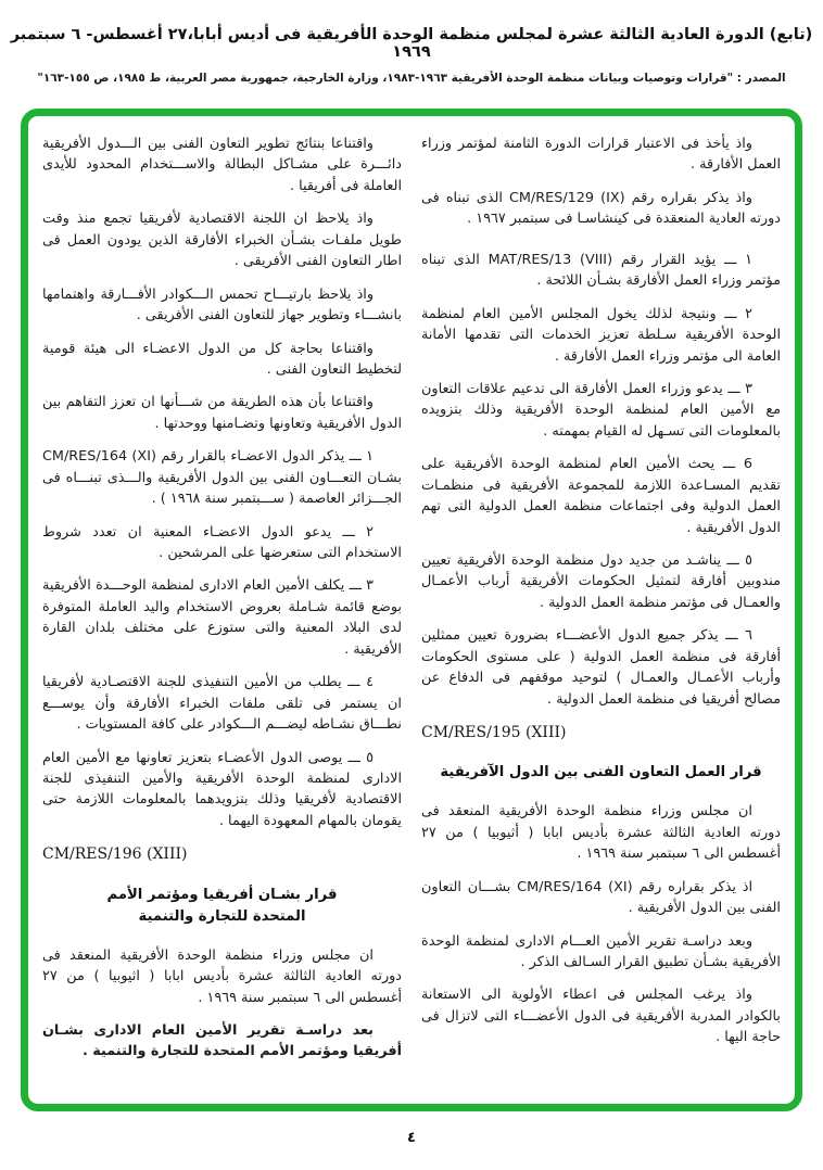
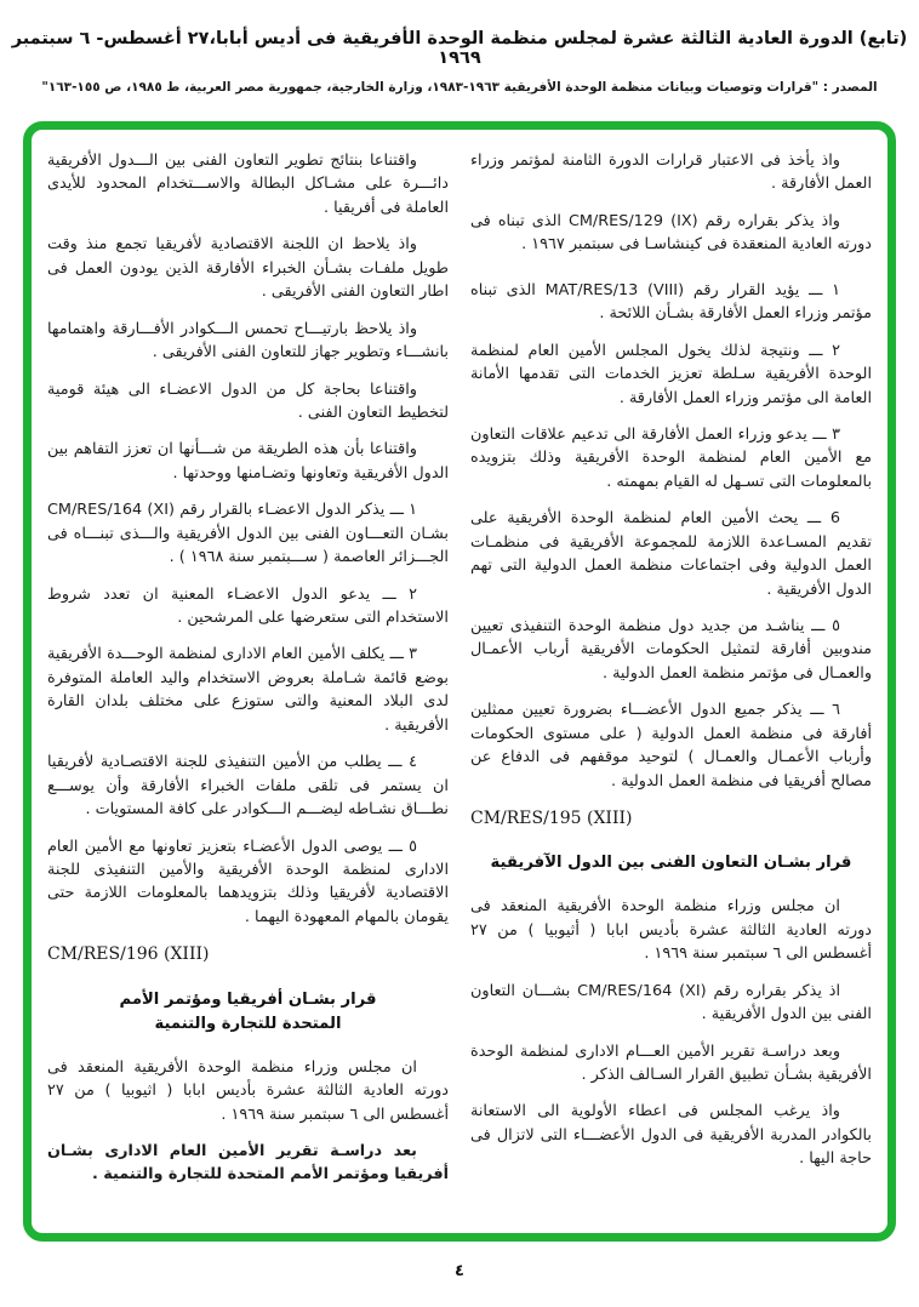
  (تابع) الدورة العادية الثالثة عشرة لمجلس منظمة الوحدة الأفريقية فى أديس أبابا،٢٧ أغسطس- ٦ سبتمبر ١٩٦٩
  المصدر : "قرارات وتوصيات وبيانات منظمة الوحدة الأفريقية ١٩٦٣-١٩٨٣، وزارة الخارجية، جمهورية مصر العربية، ط ١٩٨٥، ص ١٥٥-١٦٣"
  واذ يأخذ فى الاعتبار قرارات الدورة الثامنة لمؤتمر وزراء العمل الأفارقة .
  واذ يذكر بقراره رقم CM/RES/129 (IX)⁩ الذى تبناه فى دورته العادية المنعقدة فى كينشاسـا فى سبتمبر ١٩٦٧ .
  ١ ـــ يؤيد القرار رقم MAT/RES/13 (VIII) الذى تبناه مؤتمر وزراء العمل الأفارقة بشـأن اللائحة .
  ٢ ـــ ونتيجة لذلك يخول المجلس الأمين العام لمنظمة الوحدة الأفريقية سـلطة تعزيز الخدمات التى تقدمها الأمانة العامة الى مؤتمر وزراء العمل الأفارقة .
  ٣ ـــ يدعو وزراء العمل الأفارقة الى تدعيم علاقات التعاون مع الأمين العام لمنظمة الوحدة الأفريقية وذلك بتزويده بالمعلومات التى تسـهل له القيام بمهمته .
  6 ـــ يحث الأمين العام لمنظمة الوحدة الأفريقية على تقديم المسـاعدة اللازمة للمجموعة الأفريقية فى منظمـات العمل الدولية وفى اجتماعات منظمة العمل الدولية التى تهم الدول الأفريقية .
- ٥ ـــ يناشـد من جديد دول منظمة الوحدة الأفريقية تعيين مندوبين أفارقة لتمثيل الحكومات الأفريقية أرباب الأعمـال والعمـال فى مؤتمر منظمة العمل الدولية .
+ ٥ ـــ يناشـد من جديد دول منظمة الوحدة التنفيذى تعيين مندوبين أفارقة لتمثيل الحكومات الأفريقية أرباب الأعمـال والعمـال فى مؤتمر منظمة العمل الدولية .
  ٦ ـــ يذكر جميع الدول الأعضـــاء بضرورة تعيين ممثلين أفارقة فى منظمة العمل الدولية ( على مستوى الحكومات وأرباب الأعمـال والعمـال ) لتوحيد موقفهم فى الدفاع عن مصالح أفريقيا فى منظمة العمل الدولية .
  CM/RES/195 (XIII)
- قرار العمل التعاون الفنى بين الدول الآفريقية
+ قرار بشـان التعاون الفنى بين الدول الآفريقية
  ان مجلس وزراء منظمة الوحدة الأفريقية المنعقد فى دورته العادية الثالثة عشرة بأديس ابابا ( أثيوبيا ) من ٢٧ أغسطس الى ٦ سبتمبر سنة ١٩٦٩ .
  اذ يذكر بقراره رقم CM/RES/164 (XI)⁩ بشـــان التعاون الفنى بين الدول الأفريقية .
  وبعد دراسـة تقرير الأمين العـــام الادارى لمنظمة الوحدة الأفريقية بشـأن تطبيق القرار السـالف الذكر .
  واذ يرغب المجلس فى اعطاء الأولوية الى الاستعانة بالكوادر المدربة الأفريقية فى الدول الأعضـــاء التى لاتزال فى حاجة اليها .
  واقتناعا بنتائج تطوير التعاون الفنى بين الـــدول الأفريقية دائـــرة على مشـاكل البطالة والاســـتخدام المحدود للأيدى العاملة فى أفريقيا .
  واذ يلاحظ ان اللجنة الاقتصادية لأفريقيا تجمع منذ وقت طويل ملفـات بشـأن الخبراء الأفارقة الذين يودون العمل فى اطار التعاون الفنى الأفريقى .
  واذ يلاحظ بارتيـــاح تحمس الـــكوادر الأفـــارقة واهتمامها بانشـــاء وتطوير جهاز للتعاون الفنى الأفريقى .
  واقتناعا بحاجة كل من الدول الاعضـاء الى هيئة قومية لتخطيط التعاون الفنى .
  واقتناعا بأن هذه الطريقة من شـــأنها ان تعزز التفاهم بين الدول الأفريقية وتعاونها وتضـامنها ووحدتها .
  ١ ـــ يذكر الدول الاعضـاء بالقرار رقم CM/RES/164 (XI) بشـان التعـــاون الفنى بين الدول الأفريقية والـــذى تبنـــاه فى الجـــزائر العاصمة ( ســـبتمبر سنة ١٩٦٨ ) .
  ٢ ـــ يدعو الدول الاعضـاء المعنية ان تعدد شروط الاستخدام التى ستعرضها على المرشحين .
  ٣ ـــ يكلف الأمين العام الادارى لمنظمة الوحـــدة الأفريقية بوضع قائمة شـاملة بعروض الاستخدام واليد العاملة المتوفرة لدى البلاد المعنية والتى ستوزع على مختلف بلدان القارة الأفريقية .
  ٤ ـــ يطلب من الأمين التنفيذى للجنة الاقتصـادية لأفريقيا ان يستمر فى تلقى ملفات الخبراء الأفارقة وأن يوســـع نطـــاق نشـاطه ليضـــم الـــكوادر على كافة المستويات .
  ٥ ـــ يوصى الدول الأعضـاء بتعزيز تعاونها مع الأمين العام الادارى لمنظمة الوحدة الأفريقية والأمين التنفيذى للجنة الاقتصادية لأفريقيا وذلك بتزويدهما بالمعلومات اللازمة حتى يقومان بالمهام المعهودة اليهما .
  CM/RES/196 (XIII)
  قرار بشـان أفريقيا ومؤتمر الأمم
  المتحدة للتجارة والتنمية
  ان مجلس وزراء منظمة الوحدة الأفريقية المنعقد فى دورته العادية الثالثة عشرة بأديس ابابا ( اثيوبيا ) من ٢٧ أغسطس الى ٦ سبتمبر سنة ١٩٦٩ .
  بعد دراسـة تقرير الأمين العام الادارى بشـان أفريقيا ومؤتمر الأمم المتحدة للتجارة والتنمية .
  ٤
